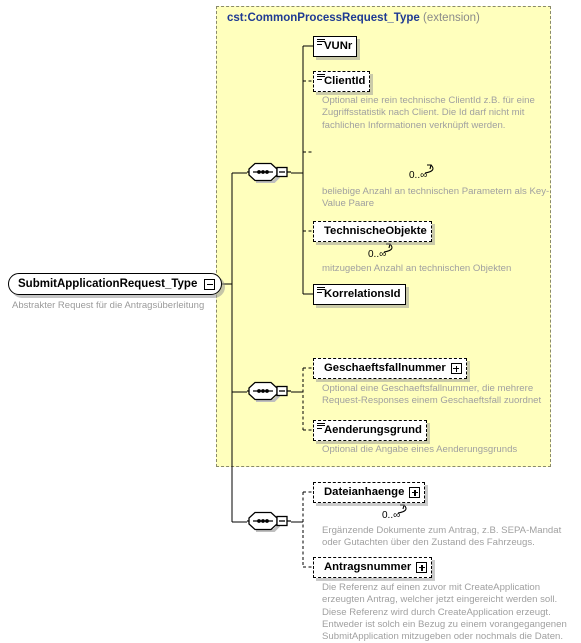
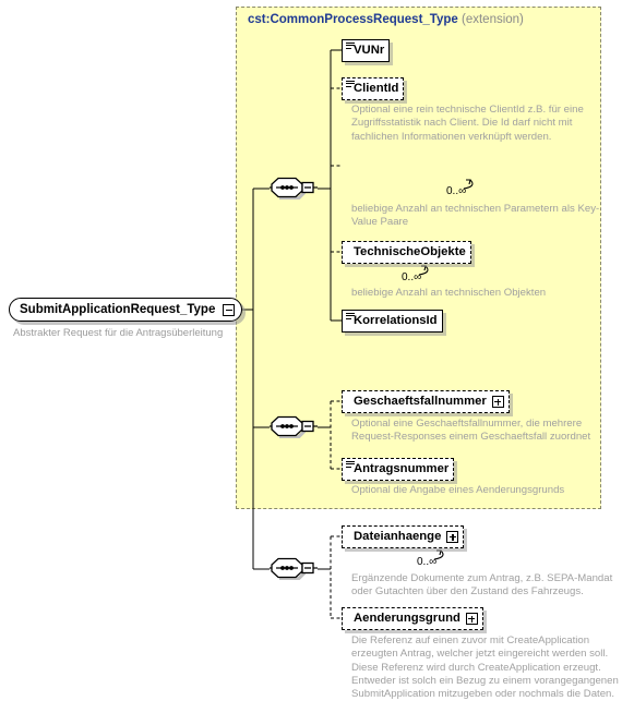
  cst:CommonProcessRequest_Type (extension)
  SubmitApplicationRequest_Type
  Abstrakter Request für die Antragsüberleitung
  VUNr
  ClientId
  Optional eine rein technische ClientId z.B. für eine Zugriffsstatistik nach Client. Die Id darf nicht mit fachlichen Informationen verknüpft werden.
  0..∞
  beliebige Anzahl an technischen Parametern als Key-Value Paare
  TechnischeObjekte
  0..∞
- mitzugeben Anzahl an technischen Objekten
+ beliebige Anzahl an technischen Objekten
  KorrelationsId
  Geschaeftsfallnummer
  Optional eine Geschaeftsfallnummer, die mehrere Request-Responses einem Geschaeftsfall zuordnet
- Aenderungsgrund
+ Antragsnummer
  Optional die Angabe eines Aenderungsgrunds
  Dateianhaenge
  0..∞
  Ergänzende Dokumente zum Antrag, z.B. SEPA-Mandat oder Gutachten über den Zustand des Fahrzeugs.
- Antragsnummer
+ Aenderungsgrund
  Die Referenz auf einen zuvor mit CreateApplication erzeugten Antrag, welcher jetzt eingereicht werden soll. Diese Referenz wird durch CreateApplication erzeugt. Entweder ist solch ein Bezug zu einem vorangegangenen SubmitApplication mitzugeben oder nochmals die Daten.
